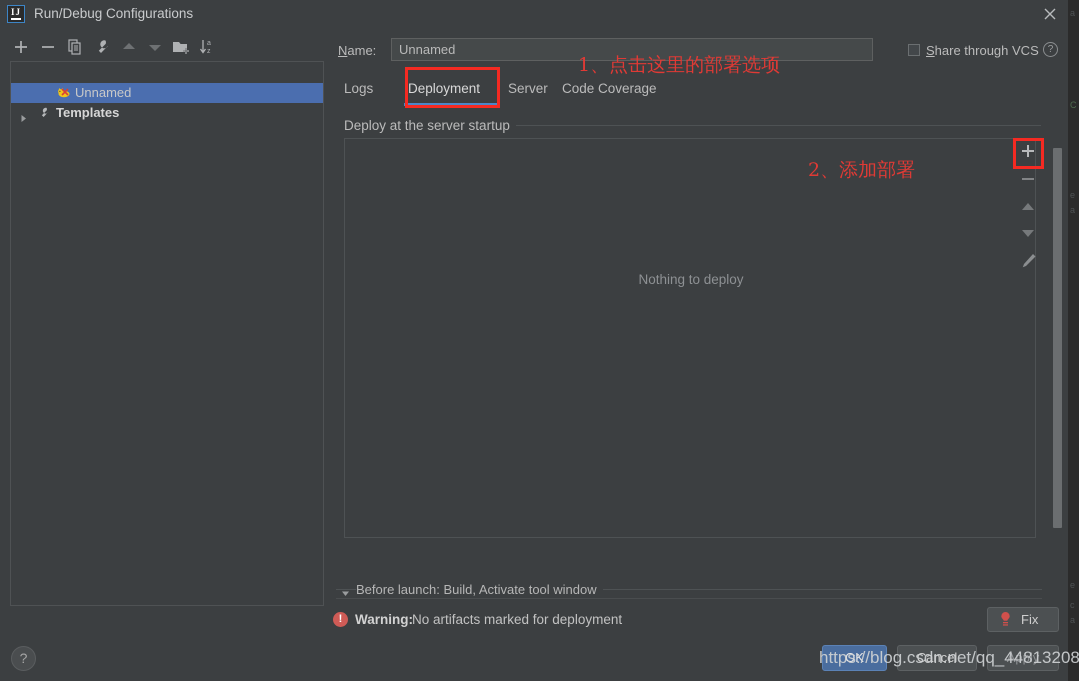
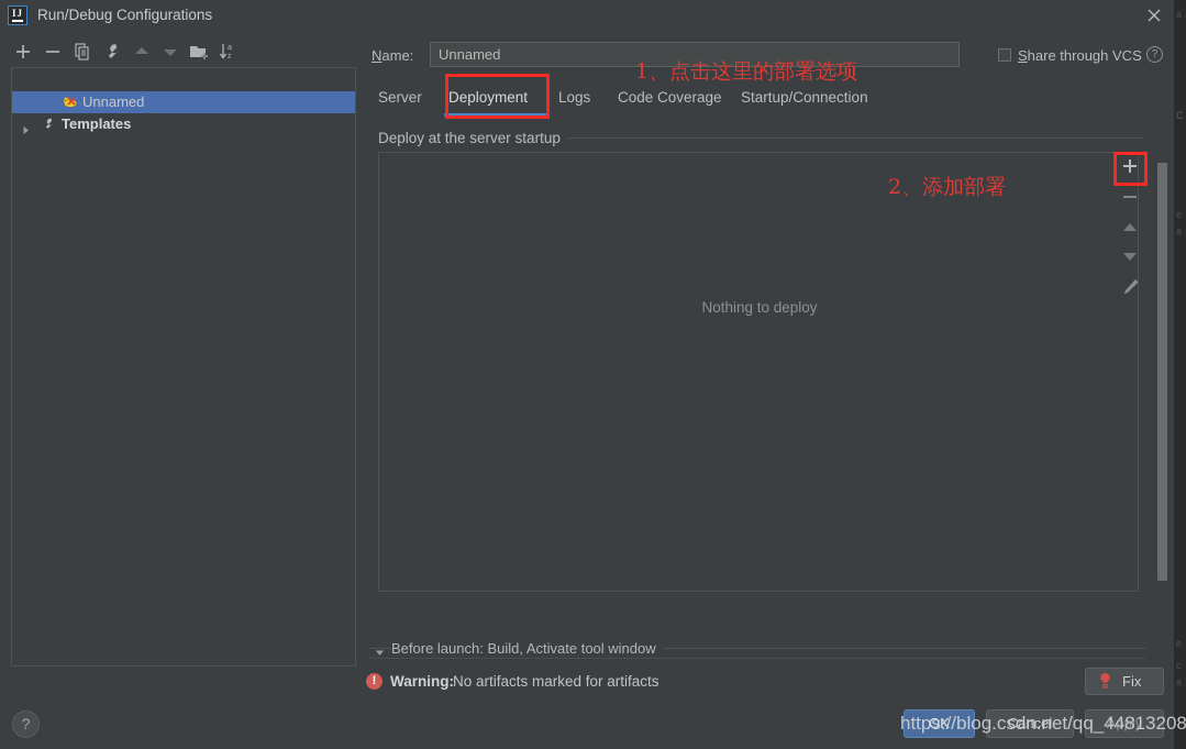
  C
  a
  e
  a
  e
  c
  a
  IJ
  Run/Debug Configurations
  Unnamed
  Templates
  ?
  Name:
  Unnamed
  Share through VCS
  ?
- Logs
+ Server
  Deployment
- Server
+ Logs
  Code Coverage
+ Startup/Connection
  Deploy at the server startup
  Nothing to deploy
  1、点击这里的部署选项
  2、添加部署
  Before launch: Build, Activate tool window
  !
  Warning:
- No artifacts marked for deployment
+ No artifacts marked for artifacts
  Fix
  OK
  Cancel
  Apply
  https://blog.csdn.net/qq_44813208
